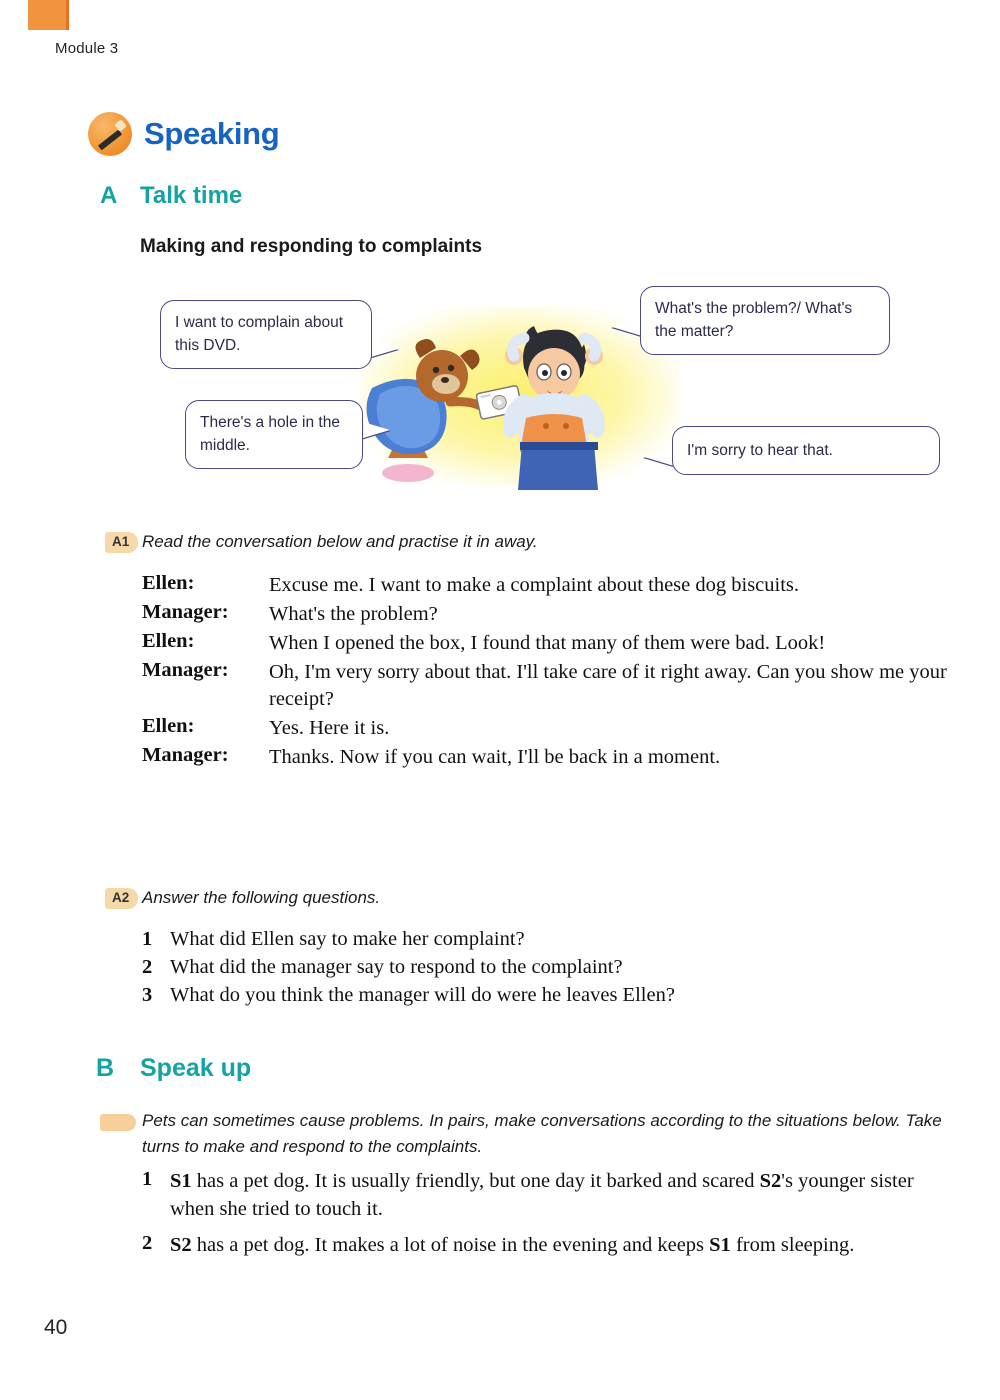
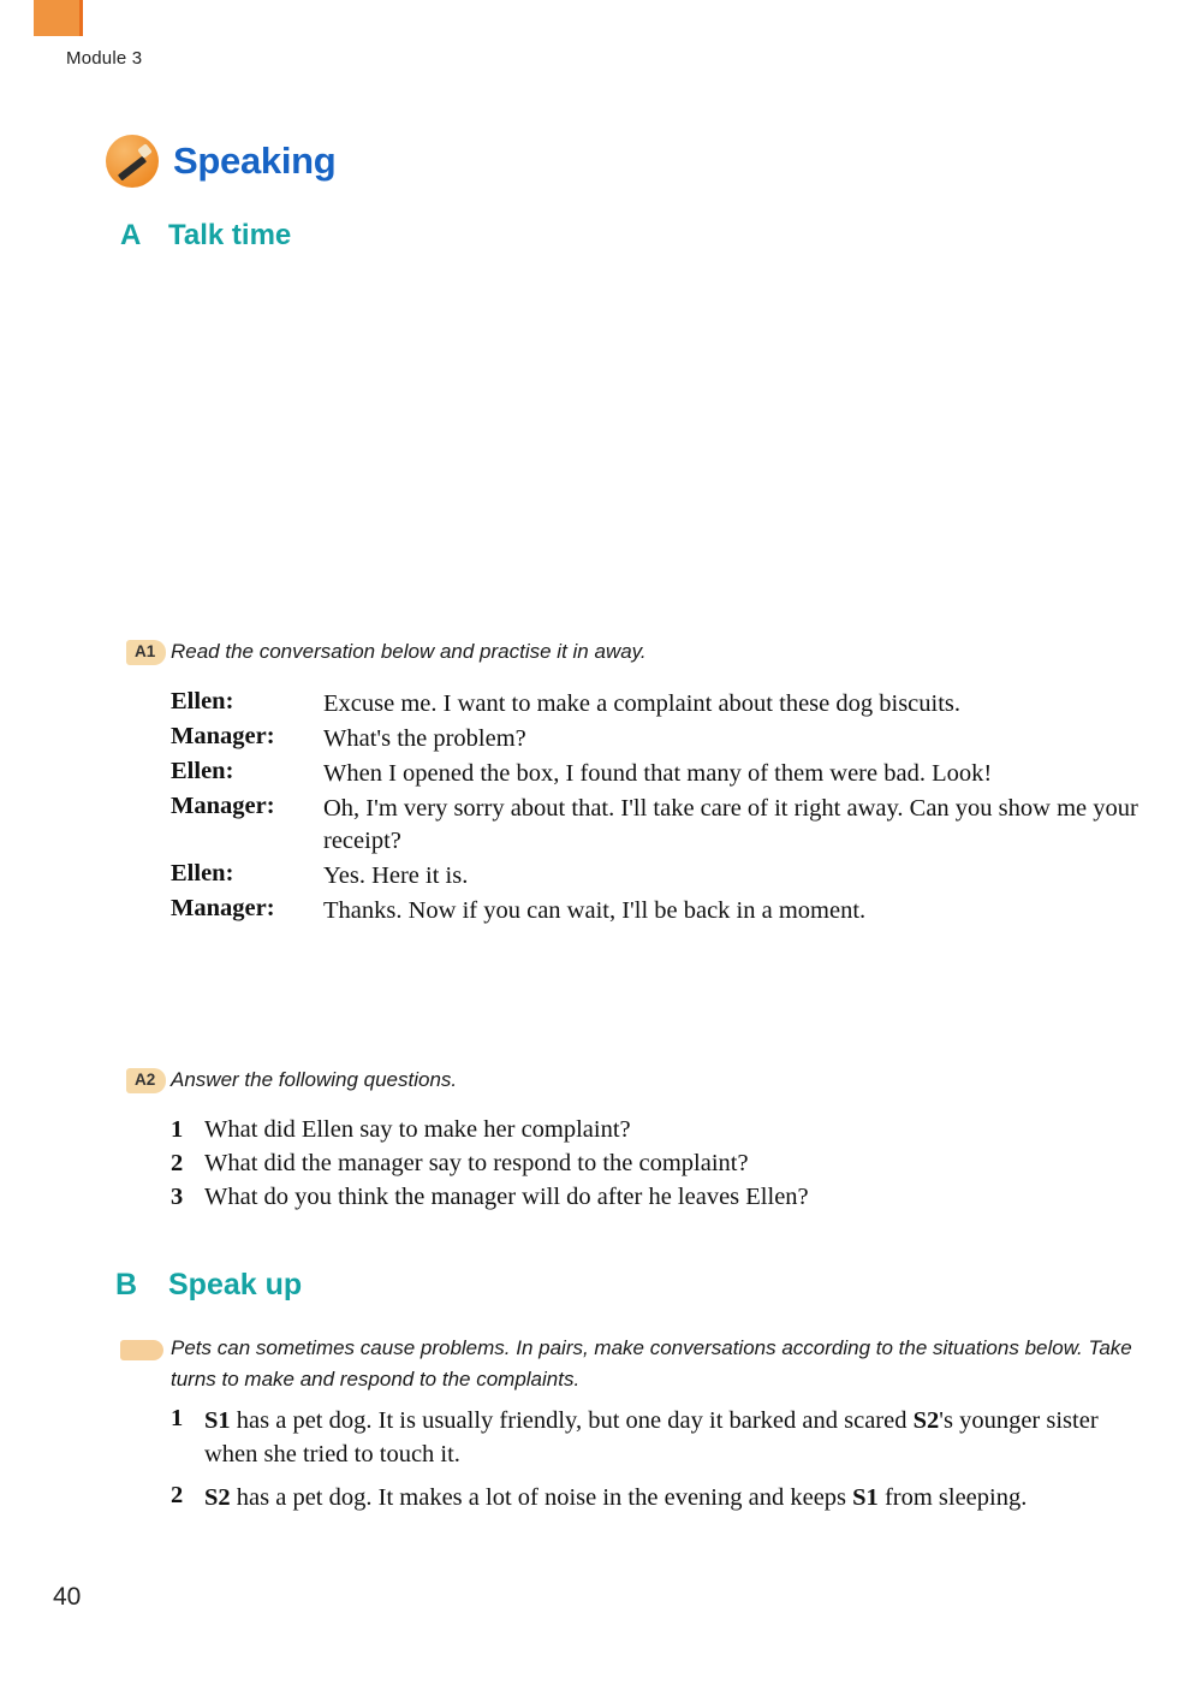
  Module 3
  Speaking
  A
  Talk time
- Making and responding to complaints
- I want to complain about this DVD.
- There's a hole in the middle.
- What's the problem?/ What's the matter?
- I'm sorry to hear that.
  A1
  Read the conversation below and practise it in away.
  Ellen:
  Excuse me. I want to make a complaint about these dog biscuits.
  Manager:
  What's the problem?
  Ellen:
  When I opened the box, I found that many of them were bad. Look!
  Manager:
  Oh, I'm very sorry about that. I'll take care of it right away. Can you show me your receipt?
  Ellen:
  Yes. Here it is.
  Manager:
  Thanks. Now if you can wait, I'll be back in a moment.
  A2
  Answer the following questions.
  1
  What did Ellen say to make her complaint?
  2
  What did the manager say to respond to the complaint?
  3
- What do you think the manager will do were he leaves Ellen?
+ What do you think the manager will do after he leaves Ellen?
  B
  Speak up
  Pets can sometimes cause problems. In pairs, make conversations according to the situations below. Take turns to make and respond to the complaints.
  1
  S1 has a pet dog. It is usually friendly, but one day it barked and scared S2's younger sister when she tried to touch it.
  2
  S2 has a pet dog. It makes a lot of noise in the evening and keeps S1 from sleeping.
  40
